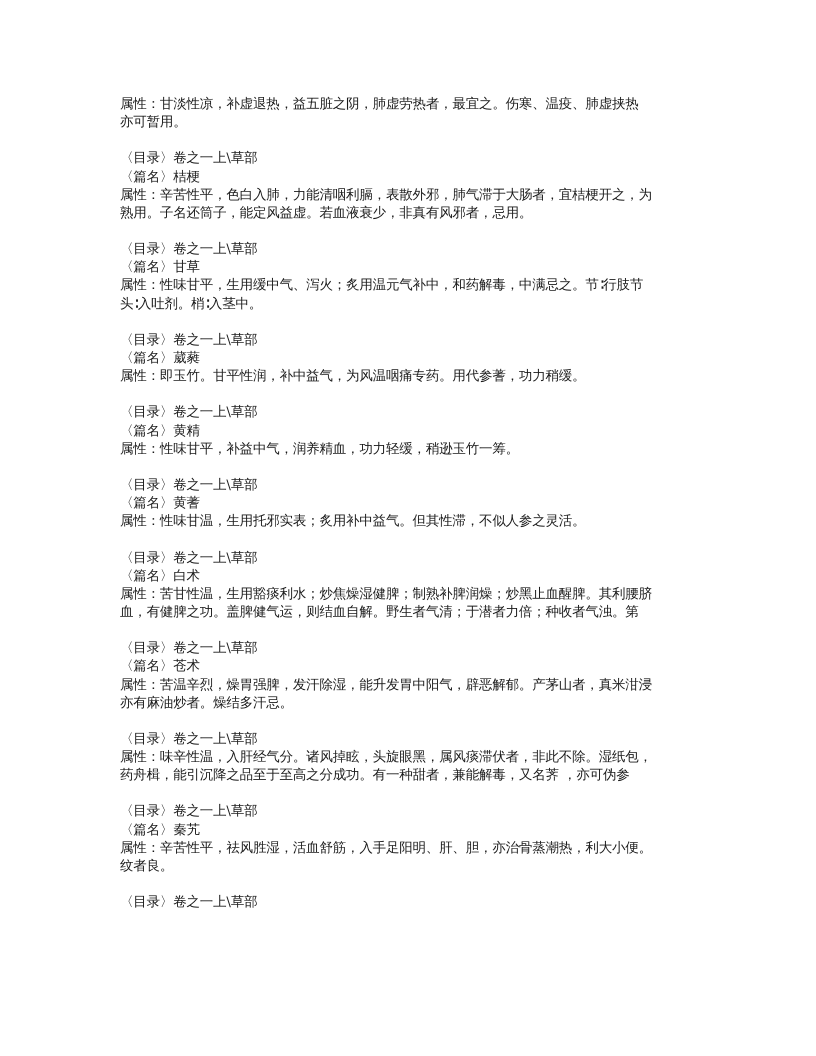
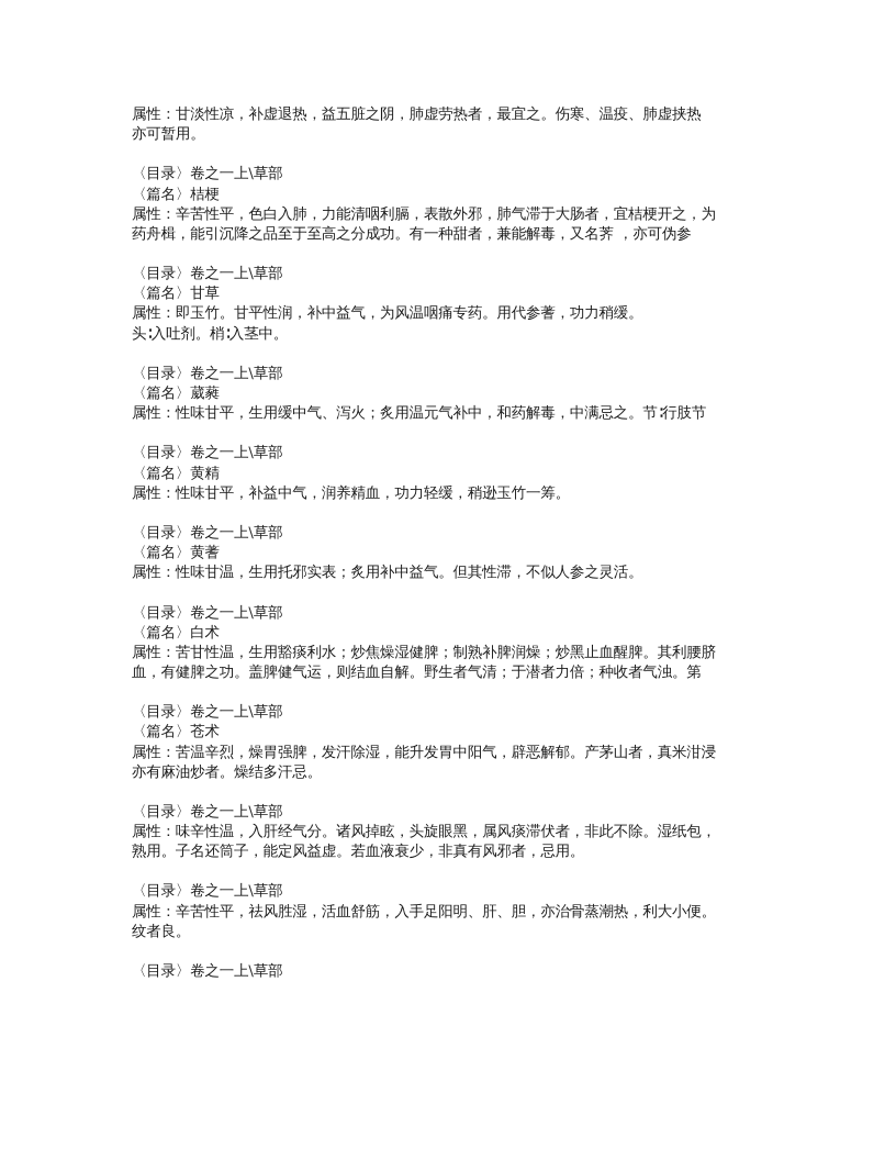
  属性：甘淡性凉，补虚退热，益五脏之阴，肺虚劳热者，最宜之。伤寒、温疫、肺虚挟热
  亦可暂用。
  〈目录〉卷之一上\草部
  〈篇名〉桔梗
  属性：辛苦性平，色白入肺，力能清咽利膈，表散外邪，肺气滞于大肠者，宜桔梗开之，为
- 熟用。子名还筒子，能定风益虚。若血液衰少，非真有风邪者，忌用。
+ 药舟楫，能引沉降之品至于至高之分成功。有一种甜者，兼能解毒，又名荠 ，亦可伪参
  〈目录〉卷之一上\草部
  〈篇名〉甘草
- 属性：性味甘平，生用缓中气、泻火；炙用温元气补中，和药解毒，中满忌之。节∶行肢节
+ 属性：即玉竹。甘平性润，补中益气，为风温咽痛专药。用代参蓍，功力稍缓。
  头∶入吐剂。梢∶入茎中。
  〈目录〉卷之一上\草部
  〈篇名〉葳蕤
- 属性：即玉竹。甘平性润，补中益气，为风温咽痛专药。用代参蓍，功力稍缓。
+ 属性：性味甘平，生用缓中气、泻火；炙用温元气补中，和药解毒，中满忌之。节∶行肢节
  〈目录〉卷之一上\草部
  〈篇名〉黄精
  属性：性味甘平，补益中气，润养精血，功力轻缓，稍逊玉竹一筹。
  〈目录〉卷之一上\草部
  〈篇名〉黄蓍
  属性：性味甘温，生用托邪实表；炙用补中益气。但其性滞，不似人参之灵活。
  〈目录〉卷之一上\草部
  〈篇名〉白术
  属性：苦甘性温，生用豁痰利水；炒焦燥湿健脾；制熟补脾润燥；炒黑止血醒脾。其利腰脐
  血，有健脾之功。盖脾健气运，则结血自解。野生者气清；于潜者力倍；种收者气浊。第
  〈目录〉卷之一上\草部
  〈篇名〉苍术
  属性：苦温辛烈，燥胃强脾，发汗除湿，能升发胃中阳气，辟恶解郁。产茅山者，真米泔浸
  亦有麻油炒者。燥结多汗忌。
  〈目录〉卷之一上\草部
  属性：味辛性温，入肝经气分。诸风掉眩，头旋眼黑，属风痰滞伏者，非此不除。湿纸包，
- 药舟楫，能引沉降之品至于至高之分成功。有一种甜者，兼能解毒，又名荠 ，亦可伪参
+ 熟用。子名还筒子，能定风益虚。若血液衰少，非真有风邪者，忌用。
  〈目录〉卷之一上\草部
- 〈篇名〉秦艽
  属性：辛苦性平，祛风胜湿，活血舒筋，入手足阳明、肝、胆，亦治骨蒸潮热，利大小便。
  纹者良。
  〈目录〉卷之一上\草部
